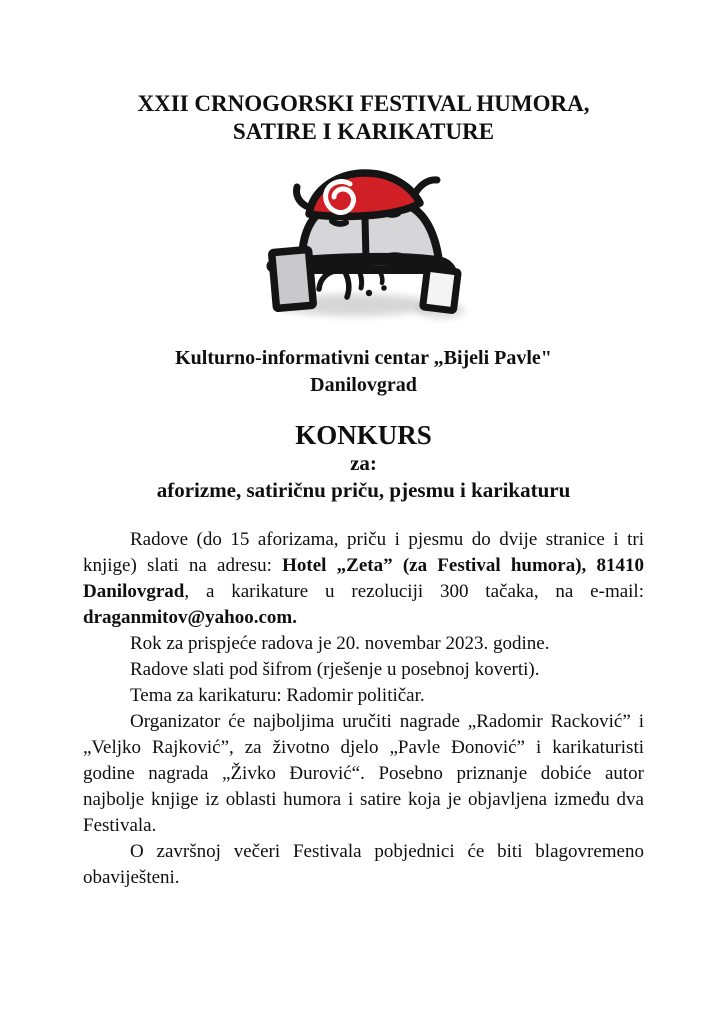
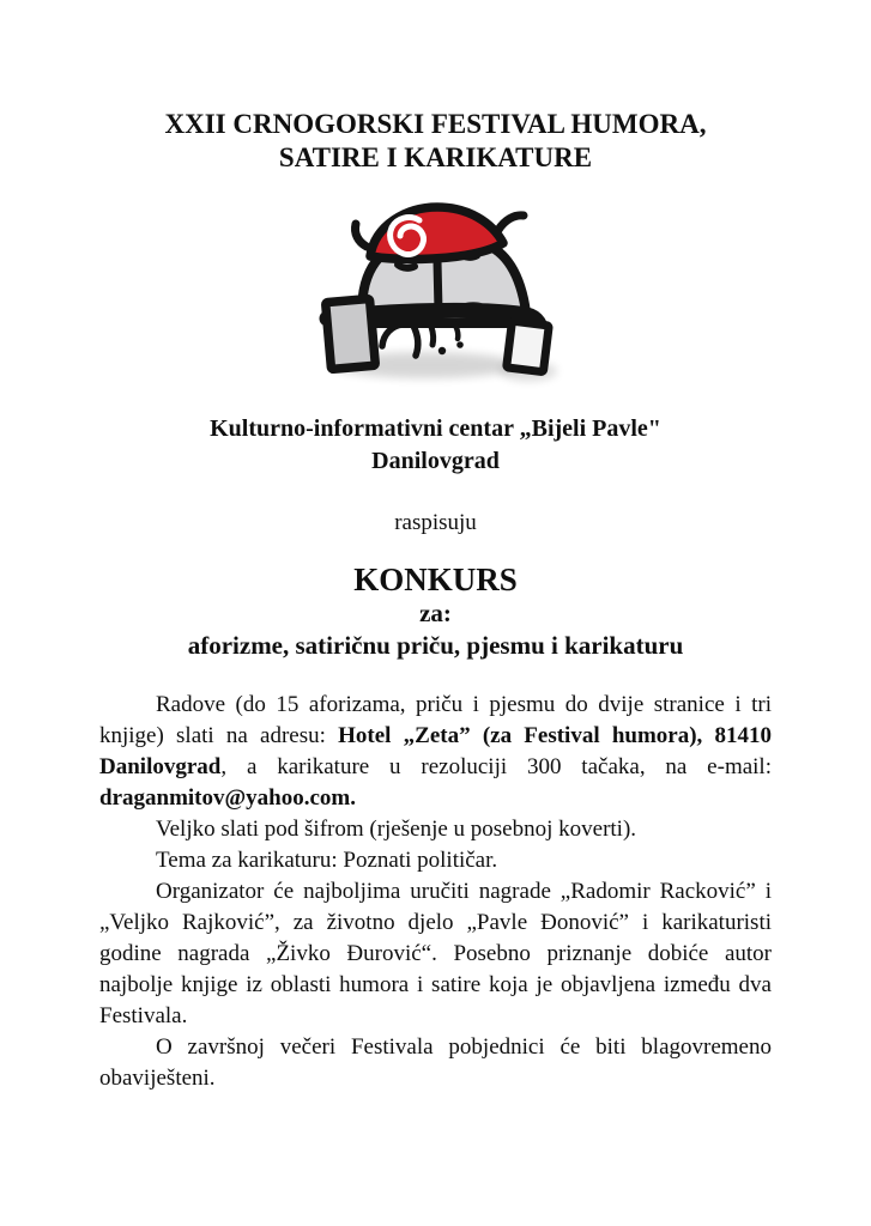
  XXII CRNOGORSKI FESTIVAL HUMORA,
  SATIRE I KARIKATURE
  Kulturno-informativni centar „Bijeli Pavle"
  Danilovgrad
+ raspisuju
  KONKURS
  za:
  aforizme, satiričnu priču, pjesmu i karikaturu
  Radove (do 15 aforizama, priču i pjesmu do dvije stranice i tri knjige) slati na adresu: Hotel „Zeta” (za Festival humora), 81410 Danilovgrad, a karikature u rezoluciji 300 tačaka, na e-mail: draganmitov@yahoo.com.
- Rok za prispjeće radova je 20. novembar 2023. godine.
- Radove slati pod šifrom (rješenje u posebnoj koverti).
+ Veljko slati pod šifrom (rješenje u posebnoj koverti).
- Tema za karikaturu: Radomir političar.
+ Tema za karikaturu: Poznati političar.
  Organizator će najboljima uručiti nagrade „Radomir Racković” i „Veljko Rajković”, za životno djelo „Pavle Đonović” i karikaturisti godine nagrada „Živko Đurović“. Posebno priznanje dobiće autor najbolje knjige iz oblasti humora i satire koja je objavljena između dva Festivala.
  O završnoj večeri Festivala pobjednici će biti blagovremeno obaviješteni.
